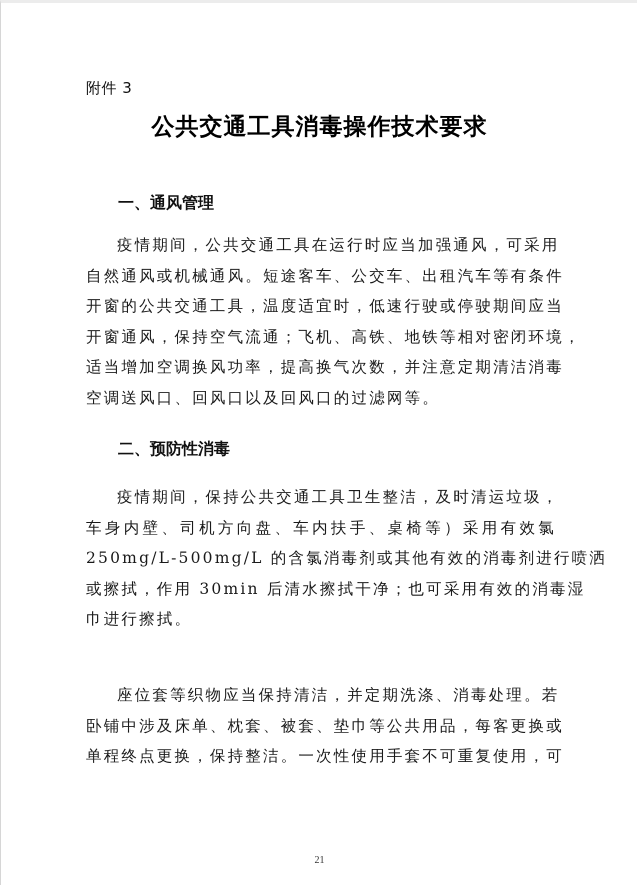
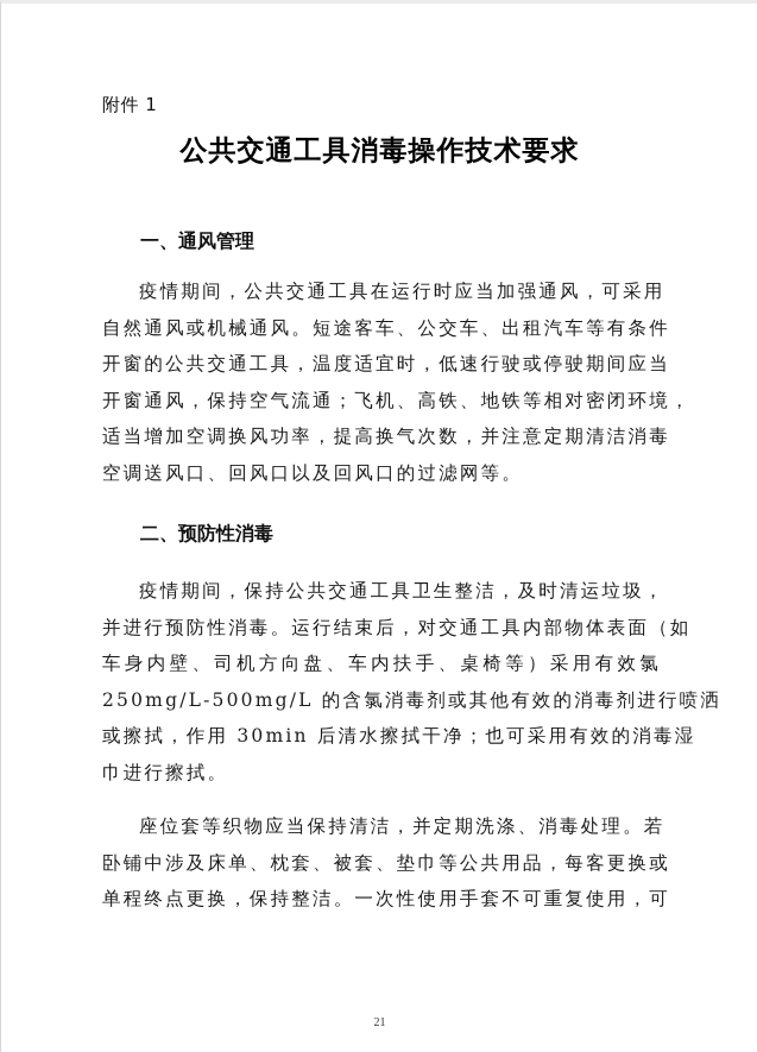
- 附件 3
+ 附件 1
  公共交通工具消毒操作技术要求
  一、通风管理
  疫情期间，公共交通工具在运行时应当加强通风，可采用
  自然通风或机械通风。短途客车、公交车、出租汽车等有条件
  开窗的公共交通工具，温度适宜时，低速行驶或停驶期间应当
  开窗通风，保持空气流通；飞机、高铁、地铁等相对密闭环境，
  适当增加空调换风功率，提高换气次数，并注意定期清洁消毒
  空调送风口、回风口以及回风口的过滤网等。
  二、预防性消毒
  疫情期间，保持公共交通工具卫生整洁，及时清运垃圾，
+ 并进行预防性消毒。运行结束后，对交通工具内部物体表面（如
  车身内壁、司机方向盘、车内扶手、桌椅等）采用有效氯
  250mg/L-500mg/L 的含氯消毒剂或其他有效的消毒剂进行喷洒
  或擦拭，作用 30min 后清水擦拭干净；也可采用有效的消毒湿
  巾进行擦拭。
  座位套等织物应当保持清洁，并定期洗涤、消毒处理。若
  卧铺中涉及床单、枕套、被套、垫巾等公共用品，每客更换或
  单程终点更换，保持整洁。一次性使用手套不可重复使用，可
  21
